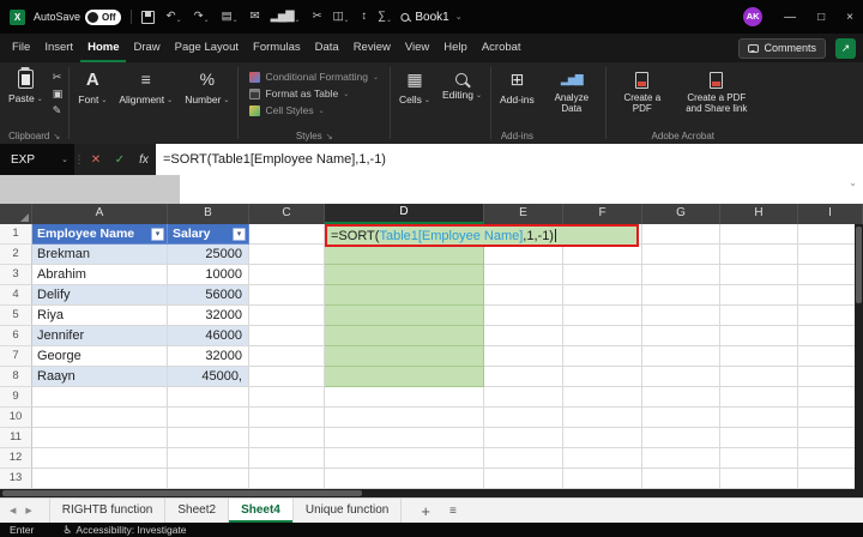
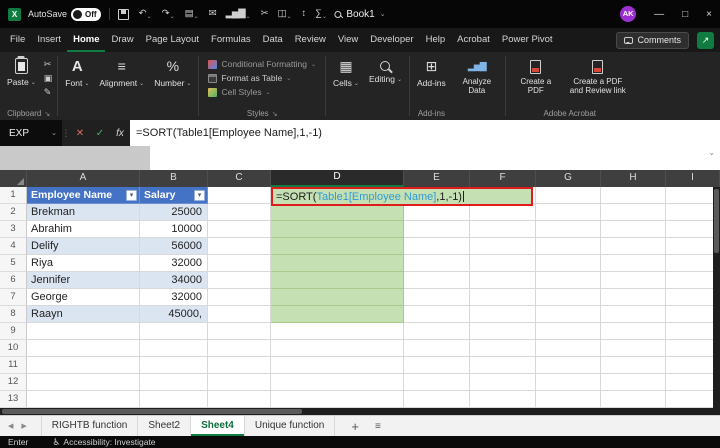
  X
  AutoSave
  Off
  ↶
  ↷
  ▤
  ✉
  ▂▅▇
  ✂
  ◫
  ↕
  ∑
  Book1
  AK
  —
  □
  ×
  File
  Insert
  Home
  Draw
  Page Layout
  Formulas
  Data
  Review
  View
+ Developer
  Help
  Acrobat
+ Power Pivot
  Comments
  ↗
  Paste
  ✂
  ▣
  ✎
  Clipboard
  A
  Font
  ≡
  Alignment
  %
  Number
  Conditional Formatting
  Format as Table
  Cell Styles
  Styles
  ▦
  Cells
  Editing
  ⊞
  Add-ins
  Add-ins
  ▂▅▇
  Analyze Data
  Create a PDF
- Create a PDF and Share link
+ Create a PDF and Review link
  Adobe Acrobat
  EXP
  ⋮
  ✕
  ✓
  fx
  =SORT(
  Table1[Employee Name]
  ,1,-1)
  ⌄
  A
  B
  C
  D
  E
  F
  G
  H
  I
  =SORT(
  Table1[Employee Name]
  ,1,-1)
  1
  Employee Name
  Salary
  2
  Brekman
  25000
  3
  Abrahim
  10000
  4
  Delify
  56000
  5
  Riya
  32000
  6
  Jennifer
- 46000
+ 34000
  7
  George
  32000
  8
  Raayn
  45000,
  9
  10
  11
  12
  13
  RIGHTB function
  Sheet2
  Sheet4
  Unique function
  +
  ≡
  Enter
  ♿
  Accessibility: Investigate
